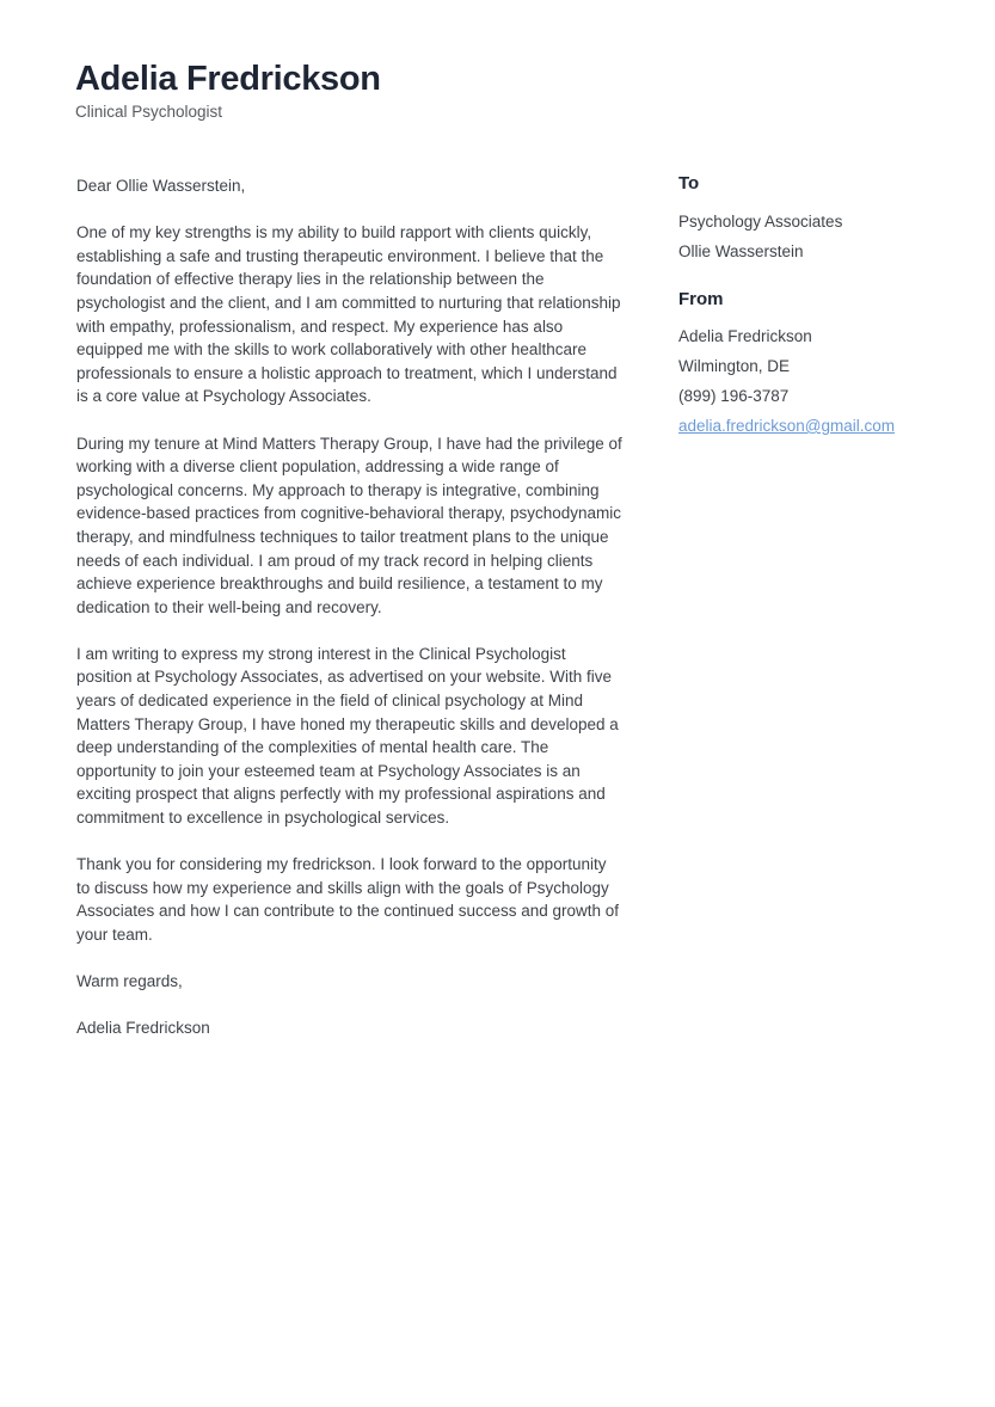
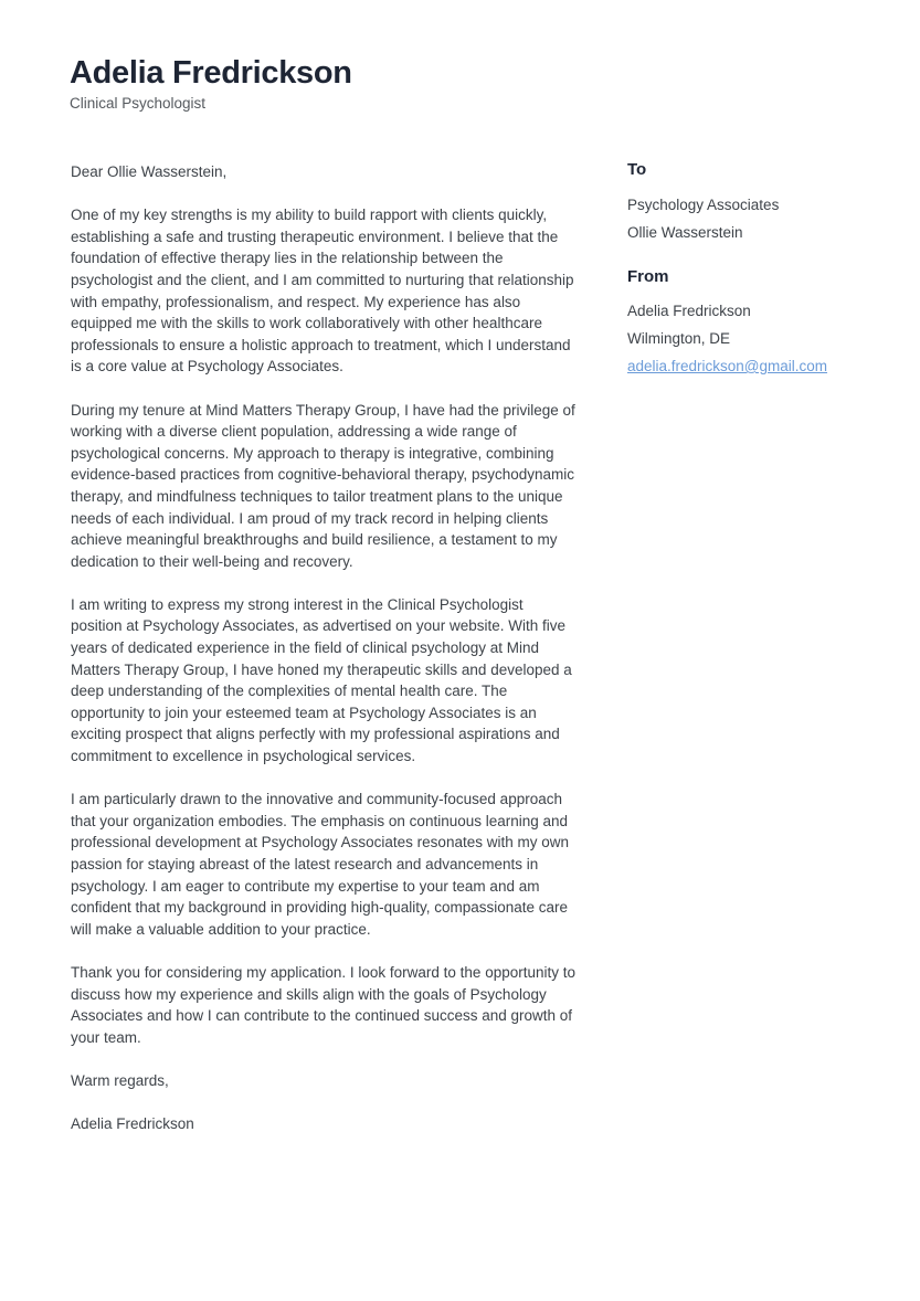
  Adelia Fredrickson
  Clinical Psychologist
  Dear Ollie Wasserstein,
  One of my key strengths is my ability to build rapport with clients quickly, establishing a safe and trusting therapeutic environment. I believe that the foundation of effective therapy lies in the relationship between the psychologist and the client, and I am committed to nurturing that relationship with empathy, professionalism, and respect. My experience has also equipped me with the skills to work collaboratively with other healthcare professionals to ensure a holistic approach to treatment, which I understand is a core value at Psychology Associates.
- During my tenure at Mind Matters Therapy Group, I have had the privilege of working with a diverse client population, addressing a wide range of psychological concerns. My approach to therapy is integrative, combining evidence-based practices from cognitive-behavioral therapy, psychodynamic therapy, and mindfulness techniques to tailor treatment plans to the unique needs of each individual. I am proud of my track record in helping clients achieve experience breakthroughs and build resilience, a testament to my dedication to their well-being and recovery.
+ During my tenure at Mind Matters Therapy Group, I have had the privilege of working with a diverse client population, addressing a wide range of psychological concerns. My approach to therapy is integrative, combining evidence-based practices from cognitive-behavioral therapy, psychodynamic therapy, and mindfulness techniques to tailor treatment plans to the unique needs of each individual. I am proud of my track record in helping clients achieve meaningful breakthroughs and build resilience, a testament to my dedication to their well-being and recovery.
  I am writing to express my strong interest in the Clinical Psychologist position at Psychology Associates, as advertised on your website. With five years of dedicated experience in the field of clinical psychology at Mind Matters Therapy Group, I have honed my therapeutic skills and developed a deep understanding of the complexities of mental health care. The opportunity to join your esteemed team at Psychology Associates is an exciting prospect that aligns perfectly with my professional aspirations and commitment to excellence in psychological services.
+ I am particularly drawn to the innovative and community-focused approach that your organization embodies. The emphasis on continuous learning and professional development at Psychology Associates resonates with my own passion for staying abreast of the latest research and advancements in psychology. I am eager to contribute my expertise to your team and am confident that my background in providing high-quality, compassionate care will make a valuable addition to your practice.
- Thank you for considering my fredrickson. I look forward to the opportunity to discuss how my experience and skills align with the goals of Psychology Associates and how I can contribute to the continued success and growth of your team.
+ Thank you for considering my application. I look forward to the opportunity to discuss how my experience and skills align with the goals of Psychology Associates and how I can contribute to the continued success and growth of your team.
  Warm regards,
  Adelia Fredrickson
  To
  Psychology Associates
  Ollie Wasserstein
  From
  Adelia Fredrickson
  Wilmington, DE
- (899) 196-3787
  adelia.fredrickson@gmail.com
